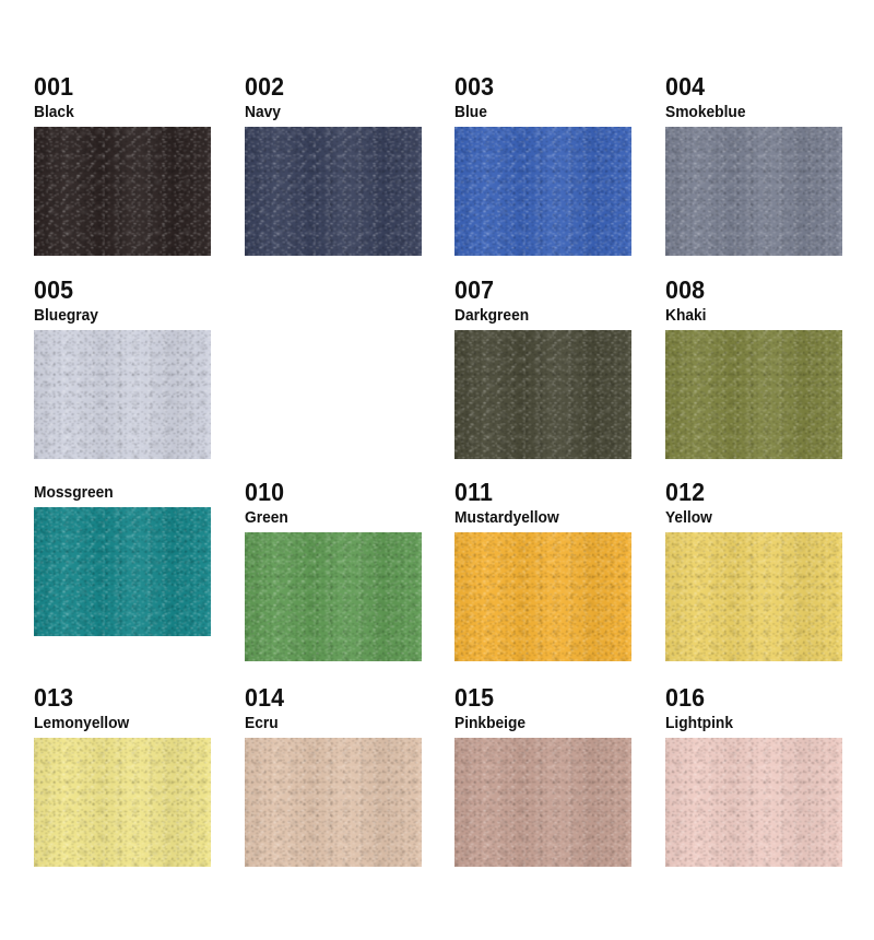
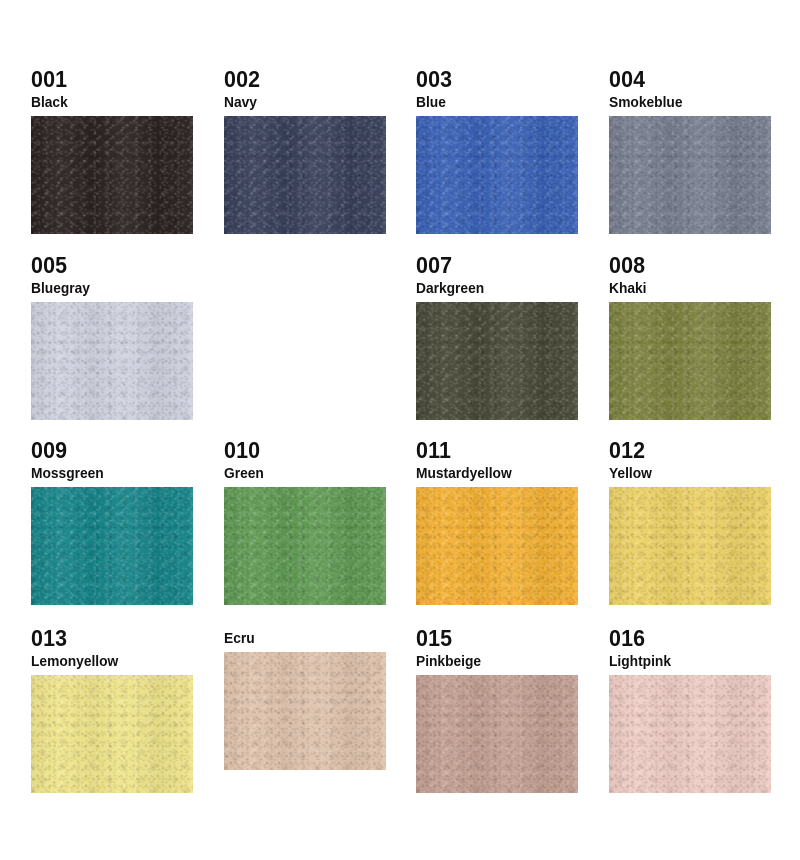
  001
  Black
  002
  Navy
  003
  Blue
  004
  Smokeblue
  005
  Bluegray
  007
  Darkgreen
  008
  Khaki
+ 009
  Mossgreen
  010
  Green
  011
  Mustardyellow
  012
  Yellow
  013
  Lemonyellow
- 014
  Ecru
  015
  Pinkbeige
  016
  Lightpink
